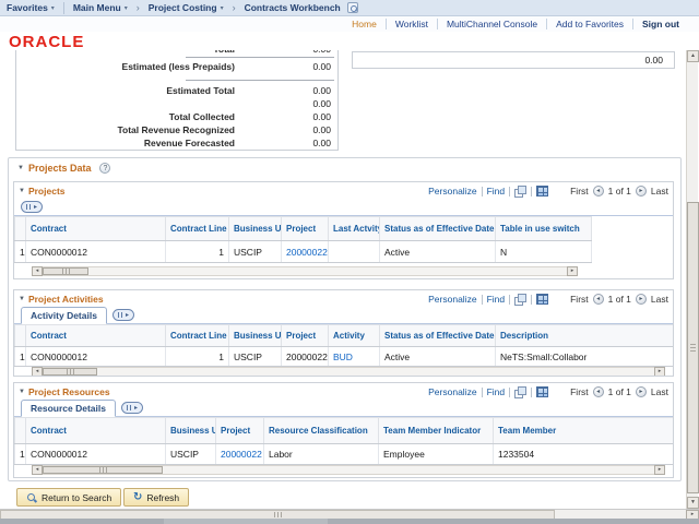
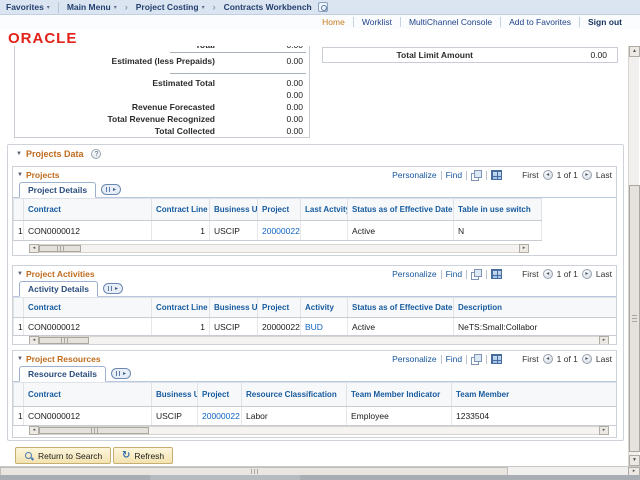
  Favorites
  Main Menu
  ›
  Project Costing
  ›
  Contracts Workbench
  Home
  Worklist
  MultiChannel Console
  Add to Favorites
  Sign out
  ORACLE
  Estimated (less Prepaids)
  0.00
  Estimated Total
  0.00
  0.00
- Total Collected
+ Revenue Forecasted
  0.00
  Total Revenue Recognized
  0.00
- Revenue Forecasted
+ Total Collected
  0.00
+ Total Limit Amount
  0.00
  Projects Data
  Projects
  Personalize
  Find
  First
  1 of 1
  Last
+ Project Details
  	Contract	Contract Line	Business U	Project	Last Actvit	Status as of Effective Date	Table in use switch
  1	CON0000012	1	USCIP	20000022		Active	N
  Project Activities
  Personalize
  Find
  First
  1 of 1
  Last
  Activity Details
  	Contract	Contract Line	Business U	Project	Activity	Status as of Effective Date	Description
  1	CON0000012	1	USCIP	20000022	BUD	Active	NeTS:Small:Collabor
  Project Resources
  Personalize
  Find
  First
  1 of 1
  Last
  Resource Details
  	Contract	Business U	Project	Resource Classification	Team Member Indicator	Team Member
  1	CON0000012	USCIP	20000022	Labor	Employee	1233504
  Return to Search
  ↻
  Refresh
